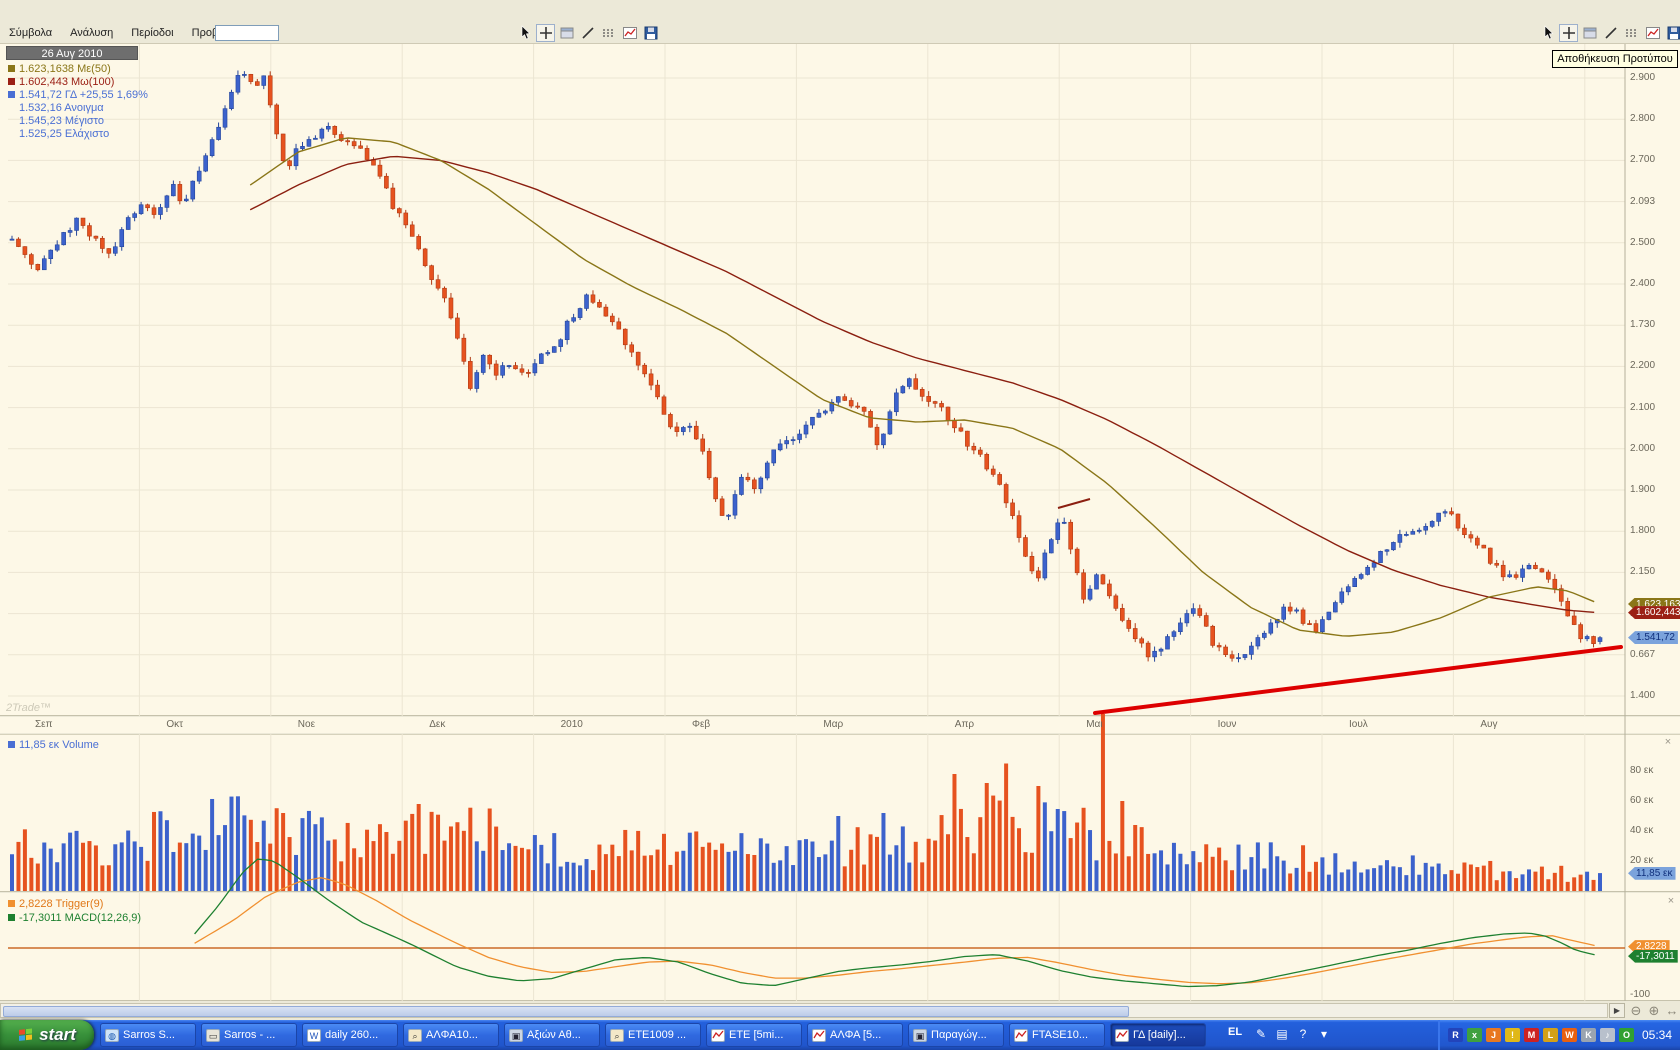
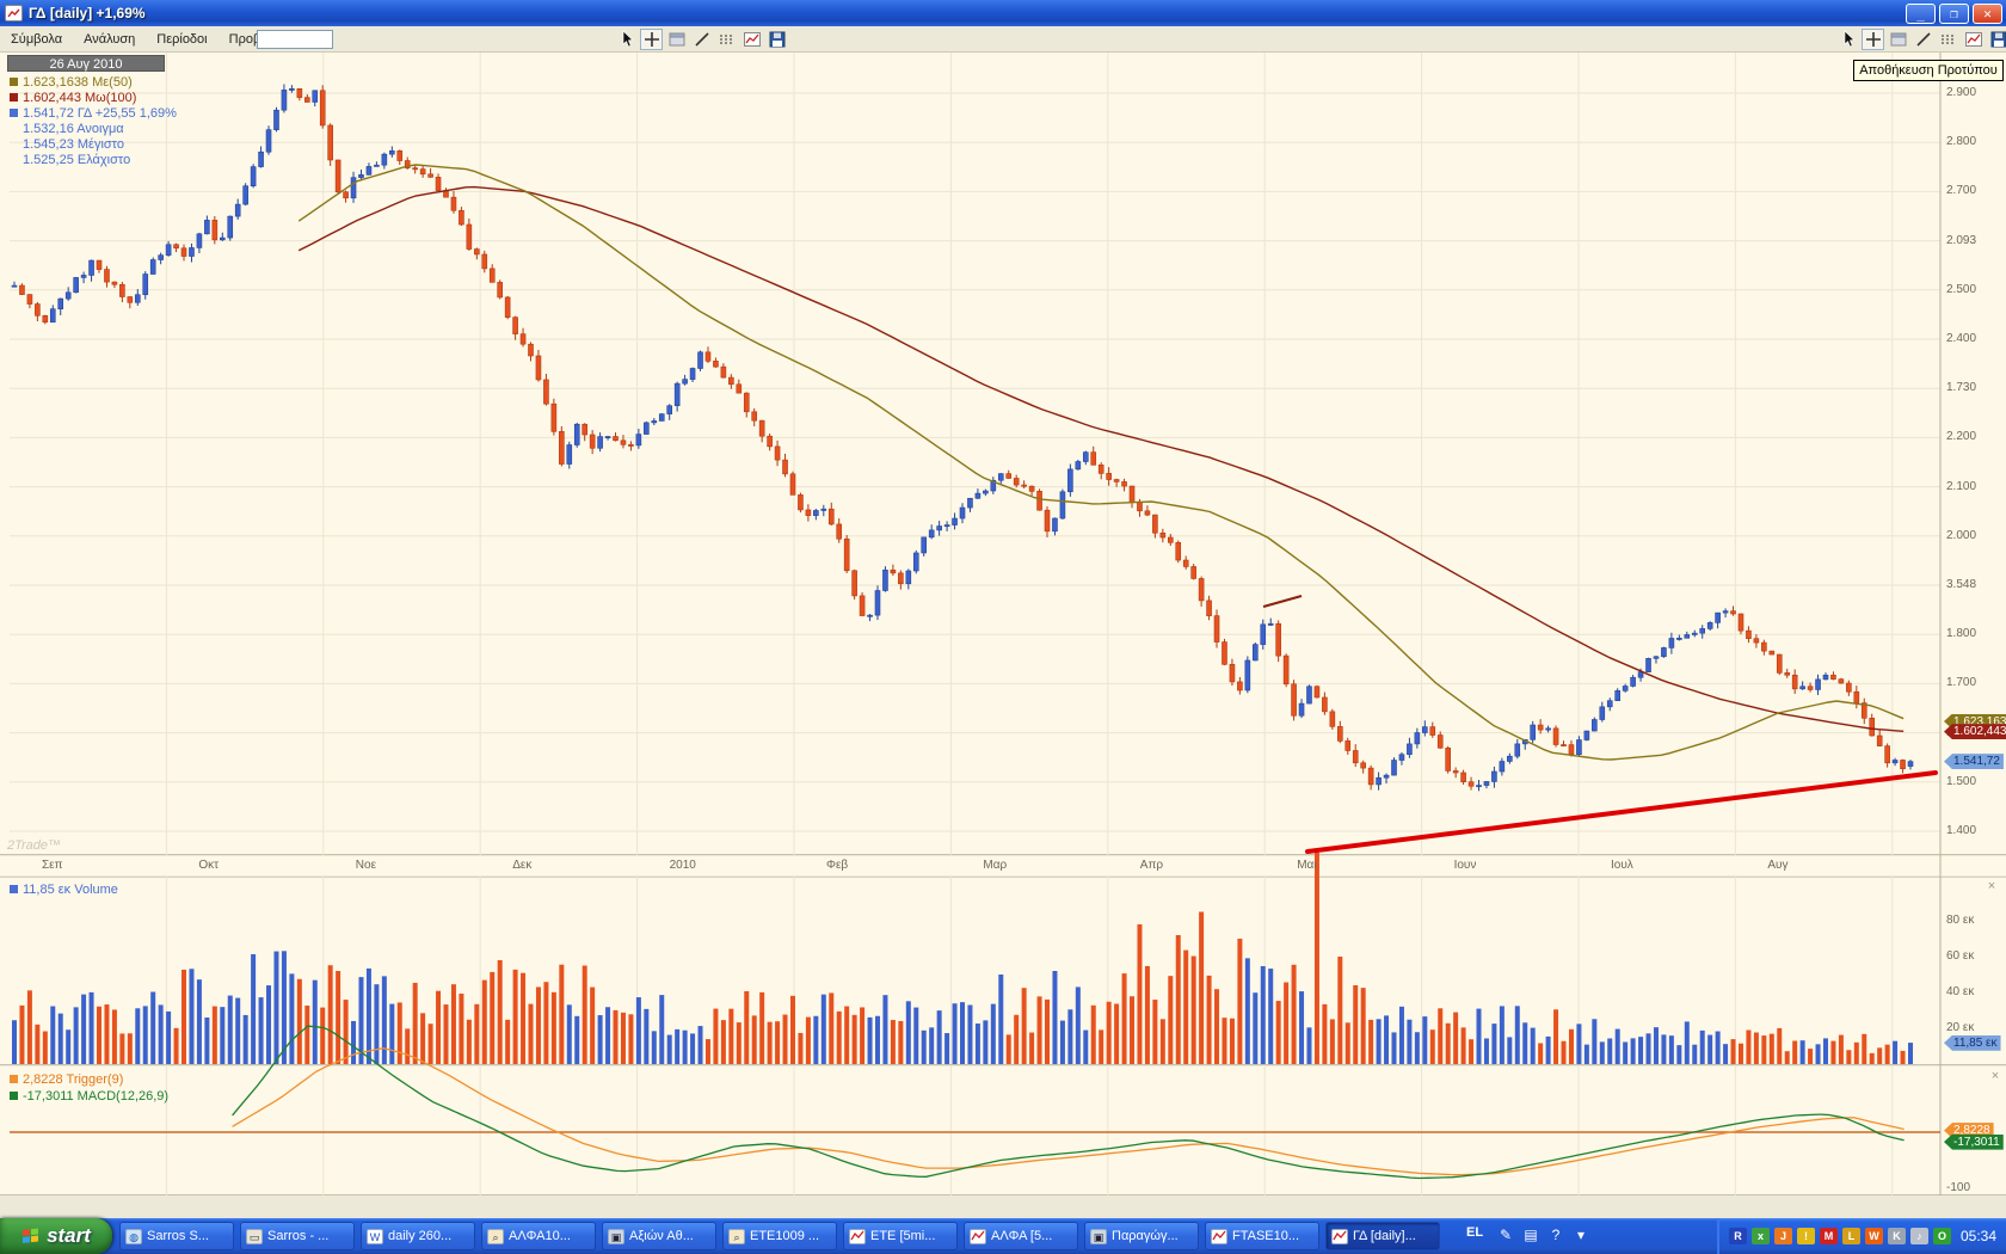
+ ΓΔ [daily] +1,69%
+ _
+ ❐
+ ✕
  Σύμβολα
  Ανάλυση
  Περίοδοι
  26 Αυγ 2010
  1.623,1638 Με(50)
  1.602,443 Μω(100)
  1.541,72 ΓΔ +25,55 1,69%
  1.532,16 Ανοιγμα
  1.545,23 Μέγιστο
  1.525,25 Ελάχιστο
  2Trade™
  Αποθήκευση Προτύπου
  11,85 εκ Volume
  ×
  2,8228 Trigger(9)
  -17,3011 MACD(12,26,9)
  ×
  2.900
  2.800
  2.700
  2.093
  2.500
  2.400
  1.730
  2.200
  2.100
  2.000
- 1.900
+ 3.548
  1.800
- 2.150
+ 1.700
- 0.667
+ 1.500
  1.400
  Σεπ
  Οκτ
  Νοε
  Δεκ
  2010
  Φεβ
  Μαρ
  Απρ
  Μαι
  Ιουν
  Ιουλ
  Αυγ
  80 εκ
  60 εκ
  40 εκ
  20 εκ
  -100
  1.623,163
  1.602,443
  1.541,72
  11,85 εκ
  2,8228
  -17,3011
- ▶
- ⊖
- ⊕
- ↔
  start
  ◍
  Sarros S...
  ▭
  Sarros - ...
  W
  daily 260...
  ⌕
  ΑΛΦΑ10...
  ▣
  Αξιών Αθ...
  ⌕
  ΕΤΕ1009 ...
  ΕΤΕ [5mi...
  ΑΛΦΑ [5...
  ▣
  Παραγώγ...
  FTASE10...
  ΓΔ [daily]...
  EL
  ✎
  ▤
  ?
  ▾
  R
  x
  J
  !
  M
  L
  W
  K
  ♪
  O
  05:34
